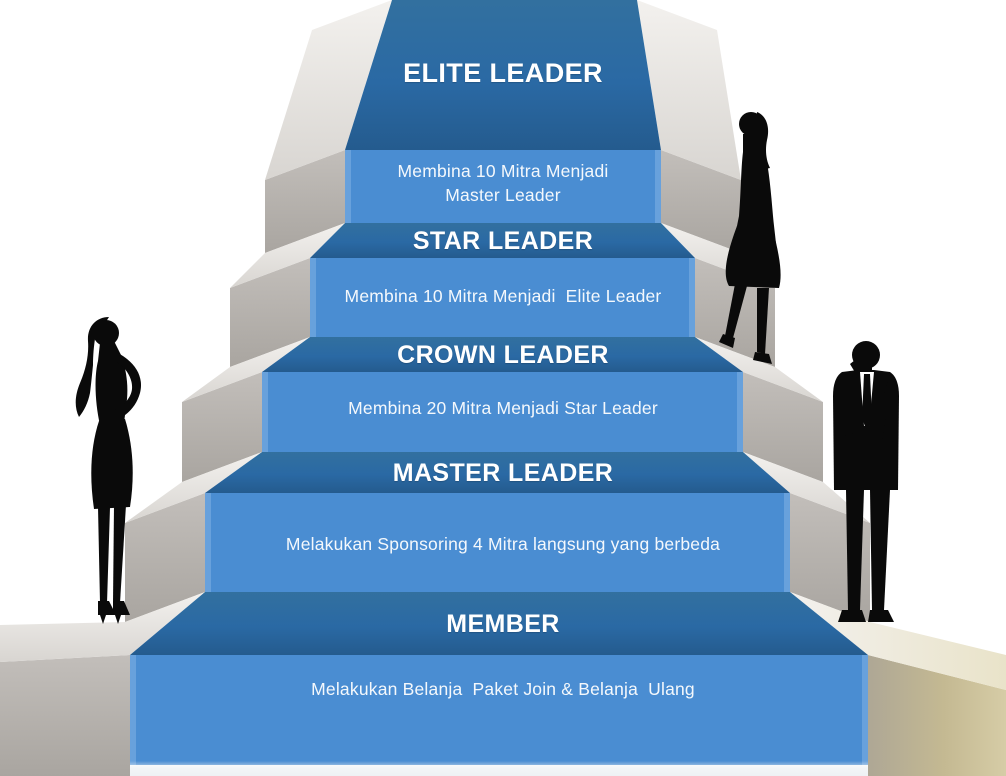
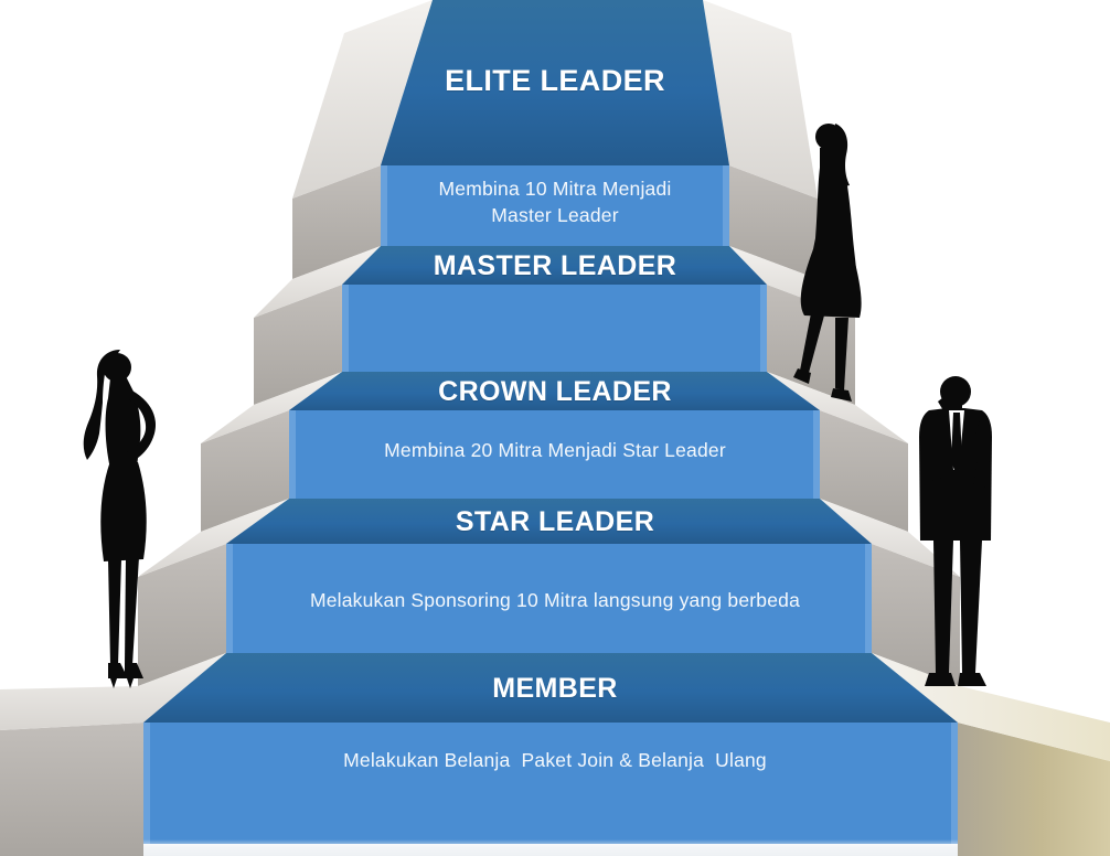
  ELITE LEADER
- STAR LEADER
+ MASTER LEADER
  CROWN LEADER
- MASTER LEADER
+ STAR LEADER
  MEMBER
  Membina 10 Mitra Menjadi
  Master Leader
- Membina 10 Mitra Menjadi Elite Leader
  Membina 20 Mitra Menjadi Star Leader
- Melakukan Sponsoring 4 Mitra langsung yang berbeda
+ Melakukan Sponsoring 10 Mitra langsung yang berbeda
  Melakukan Belanja Paket Join & Belanja Ulang
